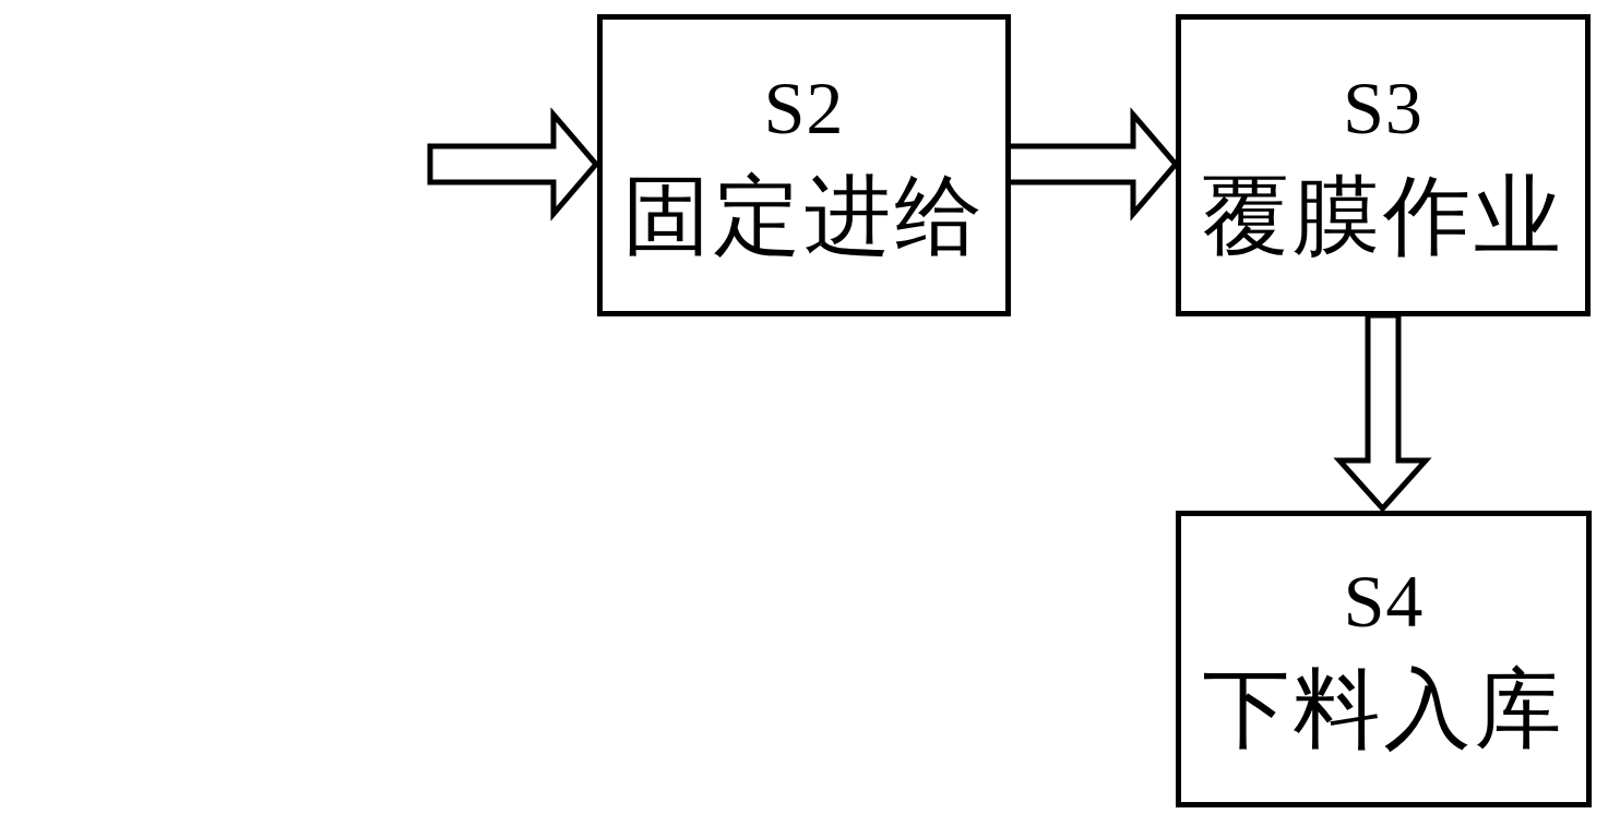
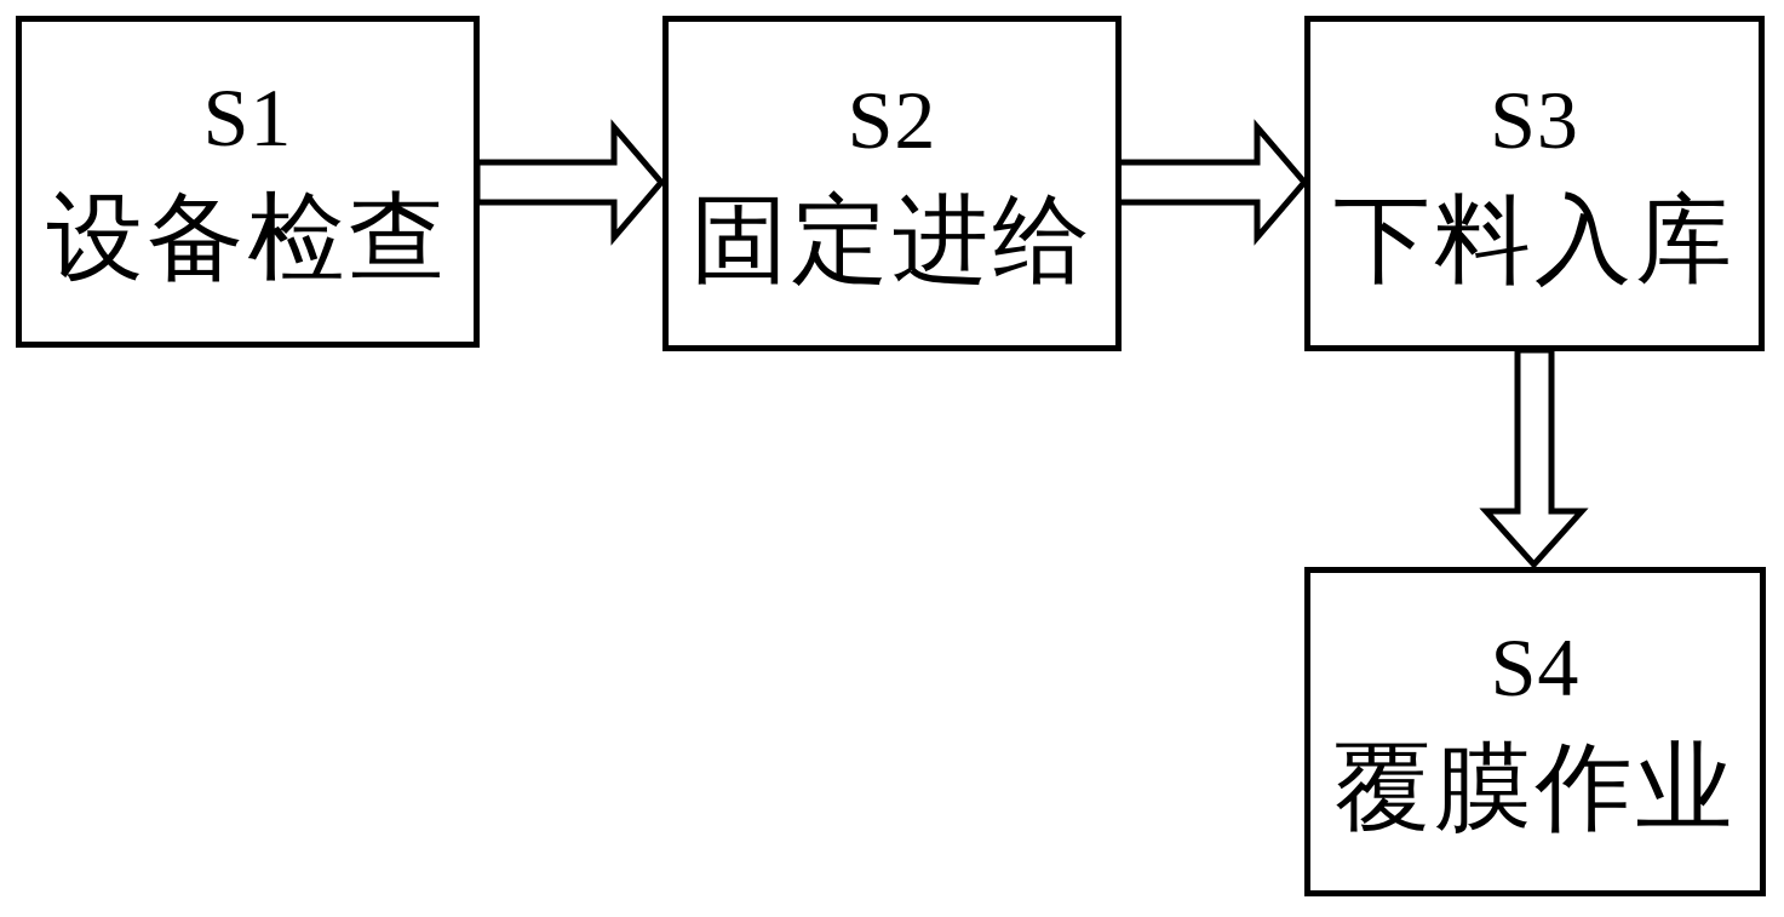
+ S1
+ 设备检查
  S2
  固定进给
  S3
- 覆膜作业
+ 下料入库
  S4
- 下料入库
+ 覆膜作业
